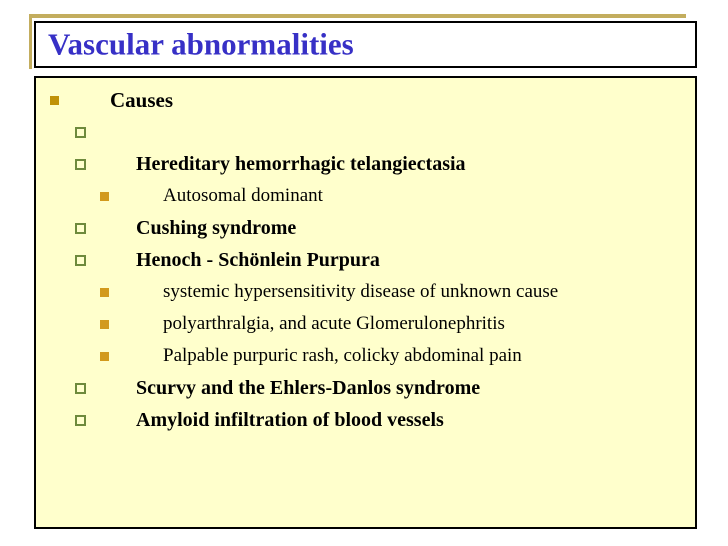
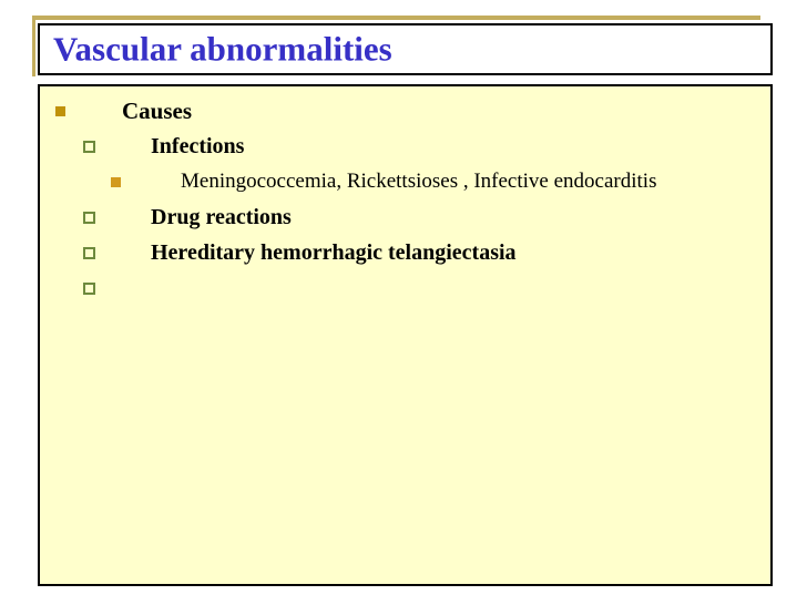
  Vascular abnormalities
  Causes
+ Infections
+ Meningococcemia, Rickettsioses , Infective endocarditis
+ Drug reactions
  Hereditary hemorrhagic telangiectasia
- Autosomal dominant
- Cushing syndrome
- Henoch - Schönlein Purpura
- systemic hypersensitivity disease of unknown cause
- polyarthralgia, and acute Glomerulonephritis
- Palpable purpuric rash, colicky abdominal pain
- Scurvy and the Ehlers-Danlos syndrome
- Amyloid infiltration of blood vessels
